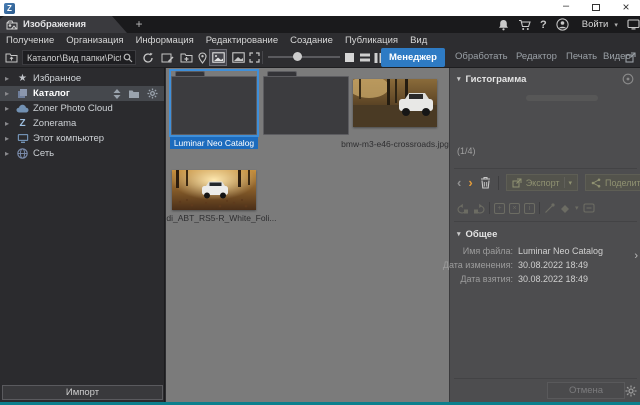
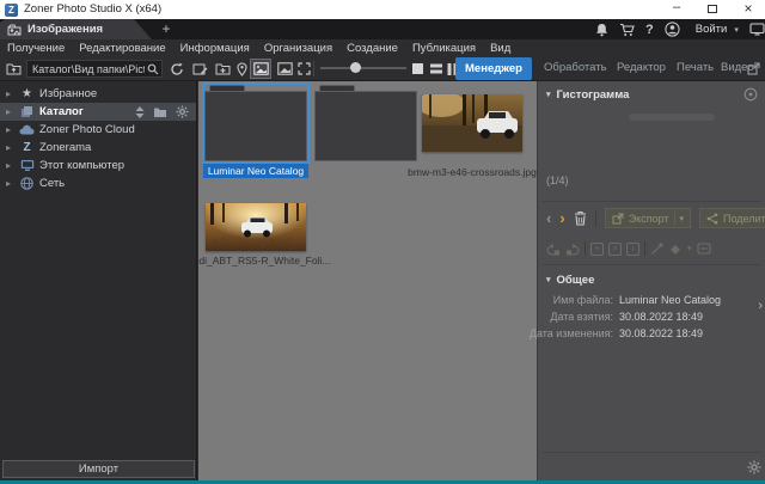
  Z
+ Zoner Photo Studio X (x64)
  –
  ×
  Изображения
  +
  ?
  Войти
  Получение
- Организация
+ Редактирование
  Информация
- Редактирование
+ Организация
  Создание
  Публикация
  Вид
  Каталог\Вид папки\Pict
  Менеджер
  Обработать
  Редактор
  Печать
  Видео
  ▸
  ★
  Избранное
  ▸
  Каталог
  ▸
  Zoner Photo Cloud
  ▸
  Z
  Zonerama
  ▸
  Этот компьютер
  ▸
  Сеть
  Импорт
  Luminar Neo Catalog
  bmw-m3-e46-crossroads.jpg
  di_ABT_RS5-R_White_Foli...
  Гистограмма
  (1/4)
  ‹
  ›
  Экспорт
  Поделит
  Общее
  Имя файла:
  Luminar Neo Catalog
- Дата изменения:
+ Дата взятия:
  30.08.2022 18:49
- Дата взятия:
+ Дата изменения:
  30.08.2022 18:49
  ›
- Отмена
